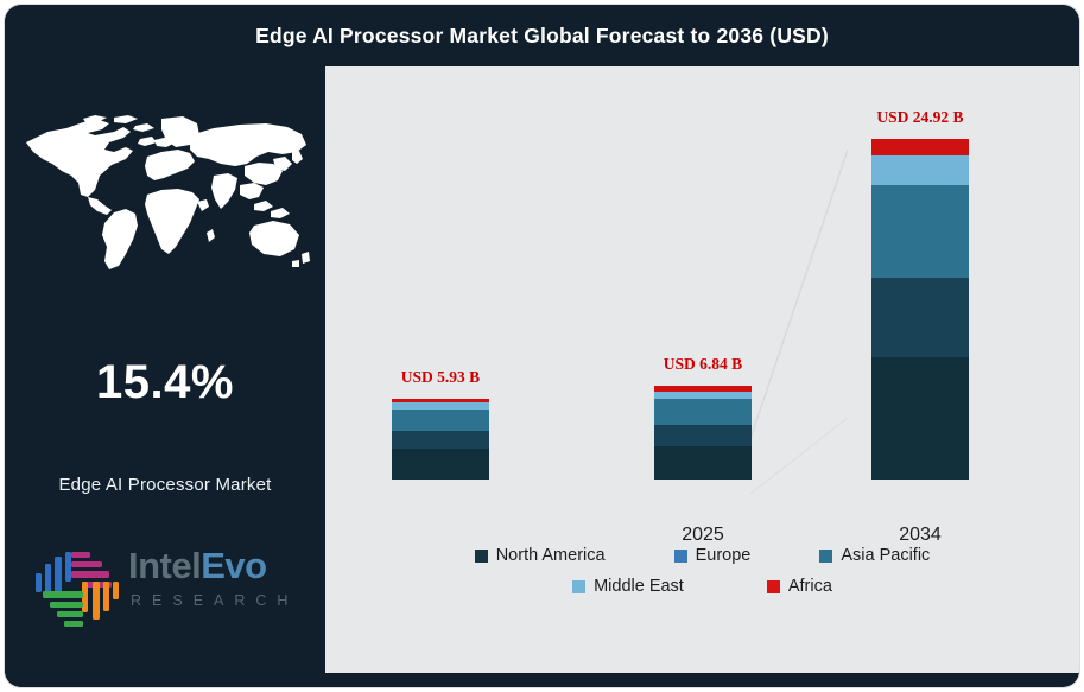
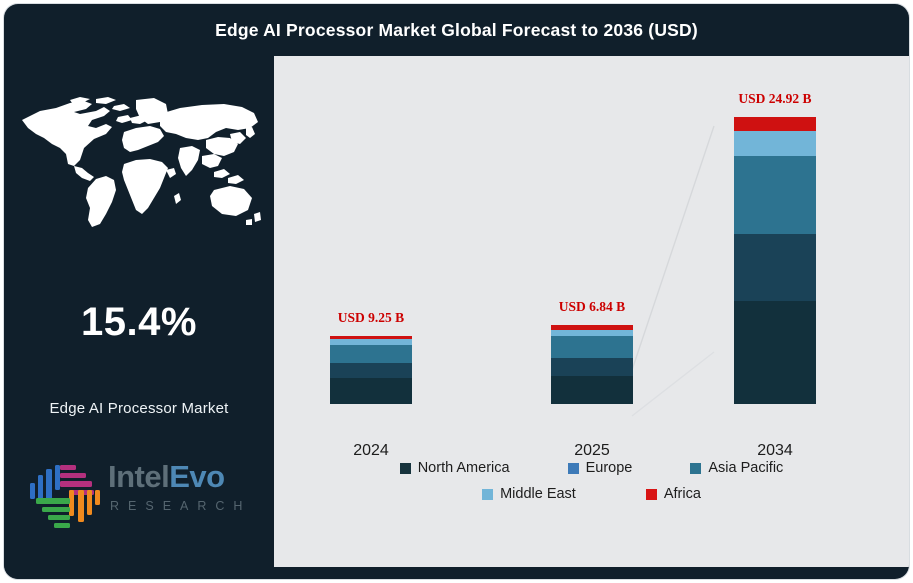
  Edge AI Processor Market Global Forecast to 2036 (USD)
  15.4%
  Edge AI Processor Market
  IntelEvo
  RESEARCH
- USD 5.93 B
+ USD 9.25 B
  USD 6.84 B
  USD 24.92 B
+ 2024
  2025
  2034
  North America
  Europe
  Asia Pacific
  Middle East
  Africa
